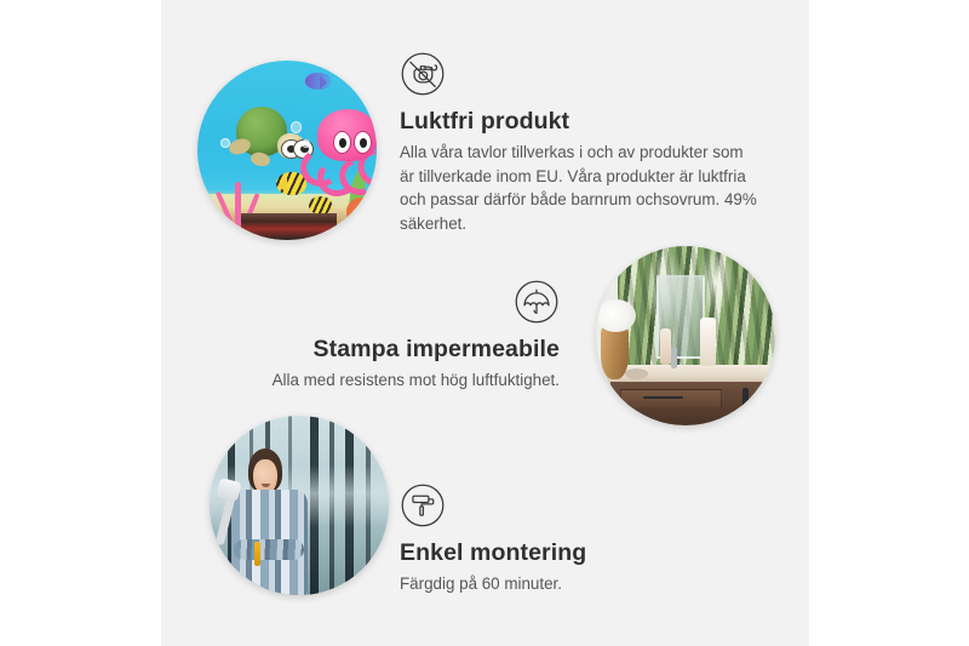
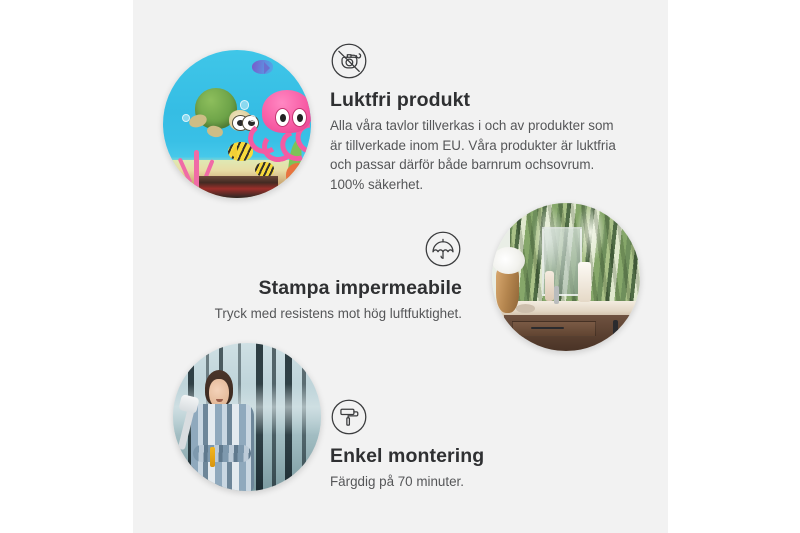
  Luktfri produkt
- Alla våra tavlor tillverkas i och av produkter som är tillverkade inom EU. Våra produkter är luktfria och passar därför både barnrum ochsovrum. 49% säkerhet.
+ Alla våra tavlor tillverkas i och av produkter som är tillverkade inom EU. Våra produkter är luktfria och passar därför både barnrum ochsovrum. 100% säkerhet.
  Stampa impermeabile
- Alla med resistens mot hög luftfuktighet.
+ Tryck med resistens mot hög luftfuktighet.
  Enkel montering
- Färgdig på 60 minuter.
+ Färgdig på 70 minuter.
